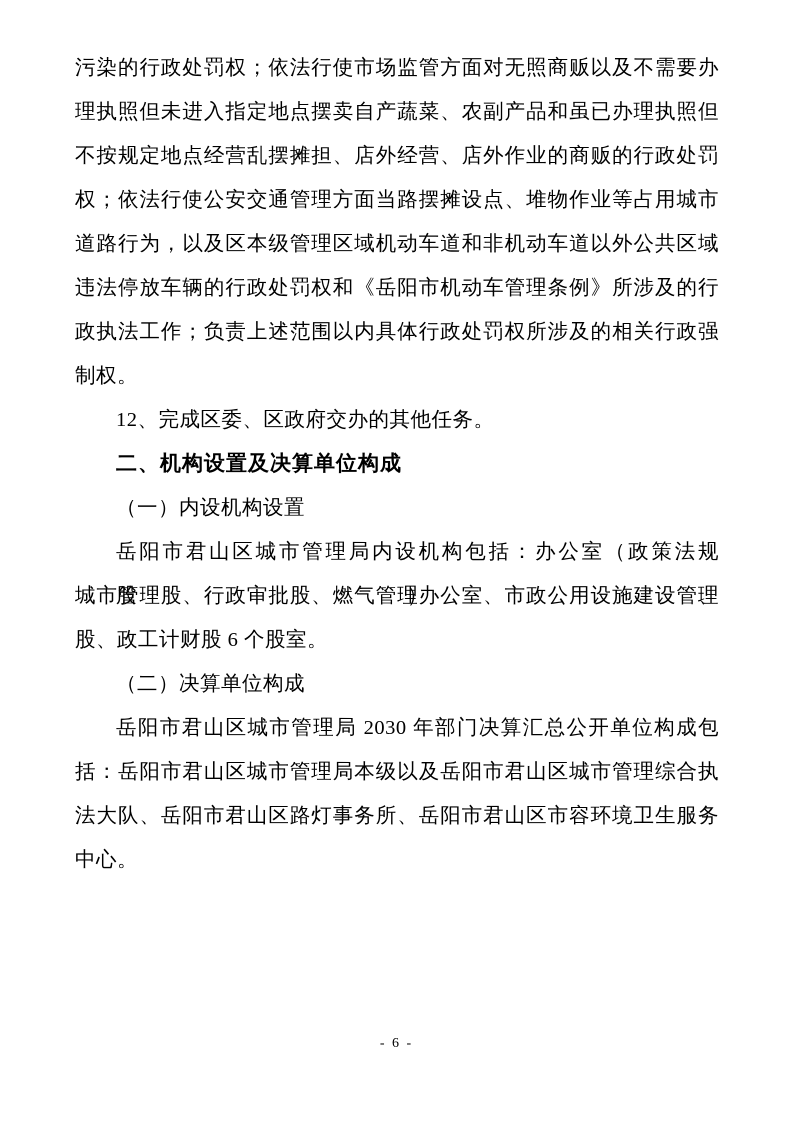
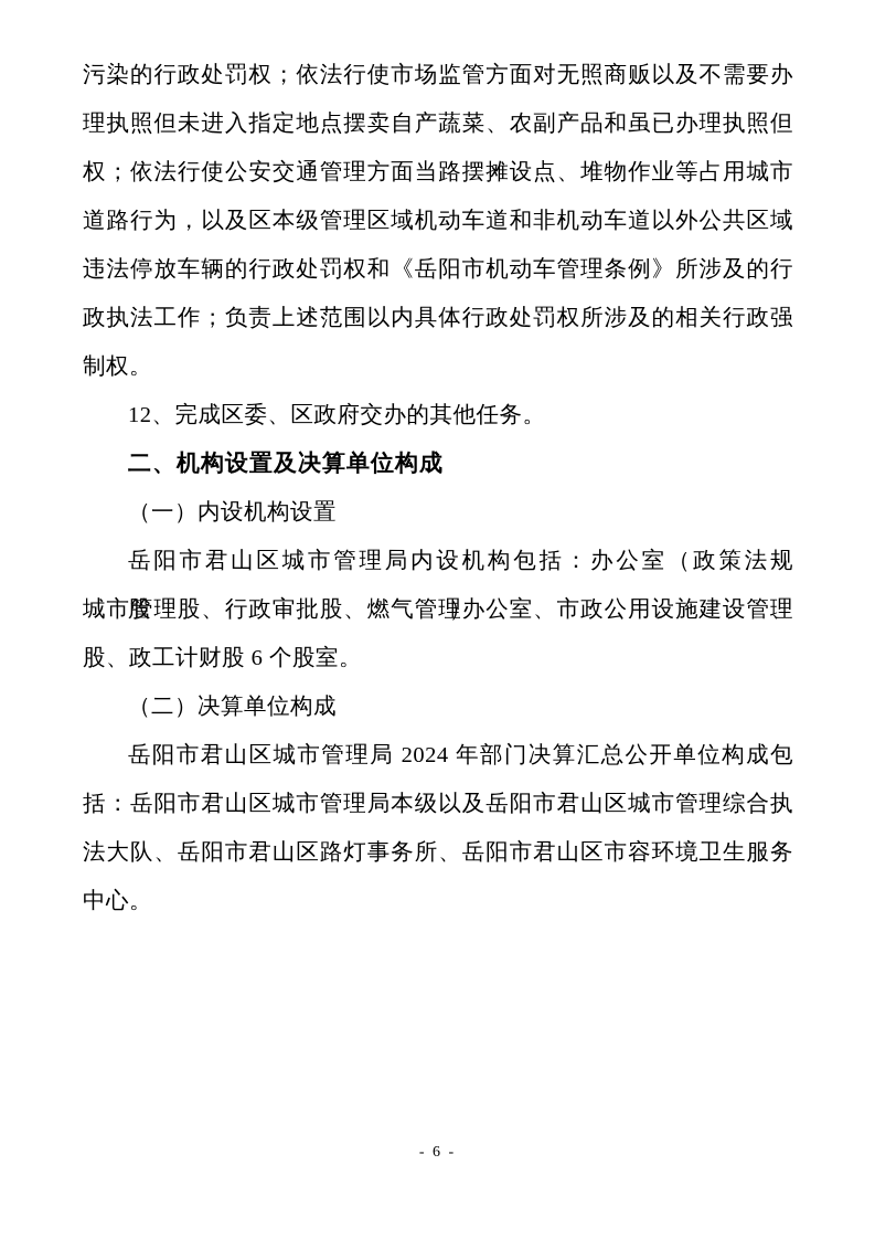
  污染的行政处罚权；依法行使市场监管方面对无照商贩以及不需要办
  理执照但未进入指定地点摆卖自产蔬菜、农副产品和虽已办理执照但
- 不按规定地点经营乱摆摊担、店外经营、店外作业的商贩的行政处罚
  权；依法行使公安交通管理方面当路摆摊设点、堆物作业等占用城市
  道路行为，以及区本级管理区域机动车道和非机动车道以外公共区域
  违法停放车辆的行政处罚权和《岳阳市机动车管理条例》所涉及的行
  政执法工作；负责上述范围以内具体行政处罚权所涉及的相关行政强
  制权。
  12、完成区委、区政府交办的其他任务。
  二、机构设置及决算单位构成
  （一）内设机构设置
  岳阳市君山区城市管理局内设机构包括：办公室（政策法规股）、
  城市管理股、行政审批股、燃气管理办公室、市政公用设施建设管理
  股、政工计财股 6 个股室。
  （二）决算单位构成
- 岳阳市君山区城市管理局 2030 年部门决算汇总公开单位构成包
+ 岳阳市君山区城市管理局 2024 年部门决算汇总公开单位构成包
  括：岳阳市君山区城市管理局本级以及岳阳市君山区城市管理综合执
  法大队、岳阳市君山区路灯事务所、岳阳市君山区市容环境卫生服务
  中心。
  - 6 -
